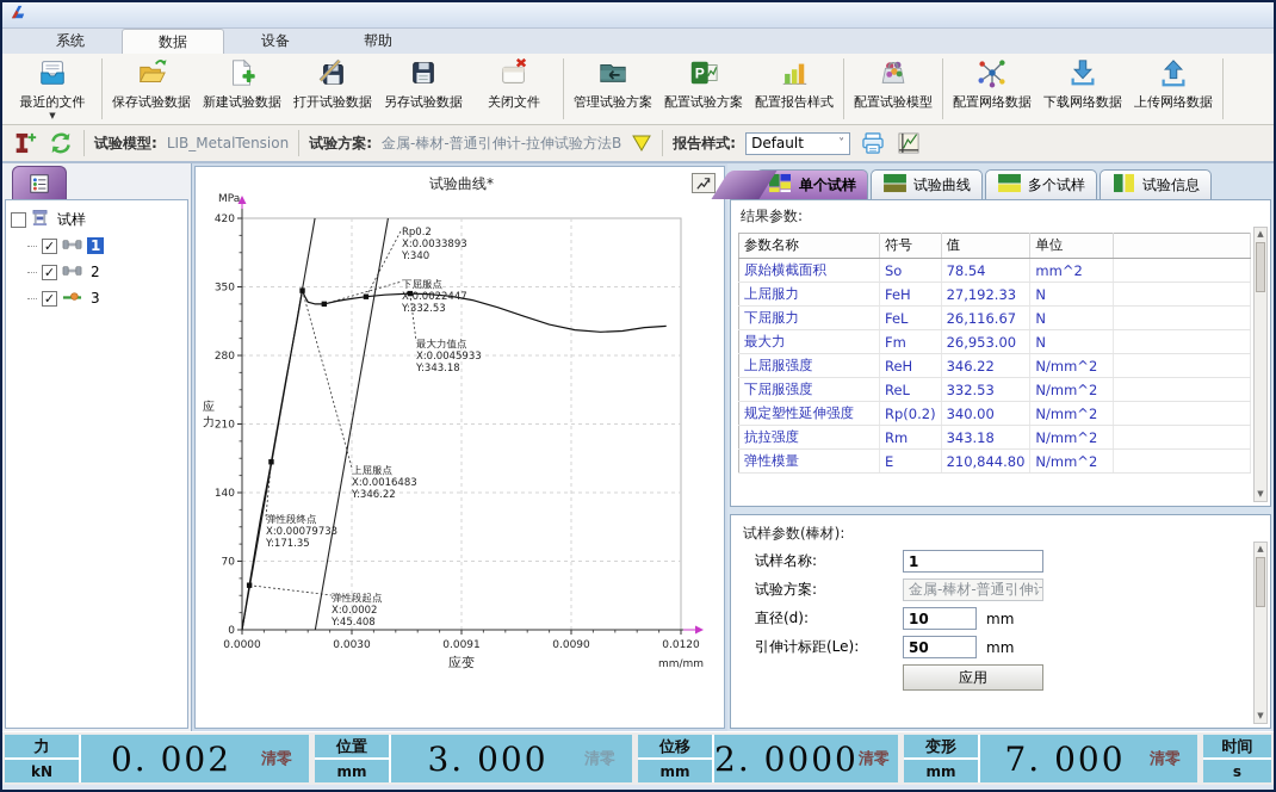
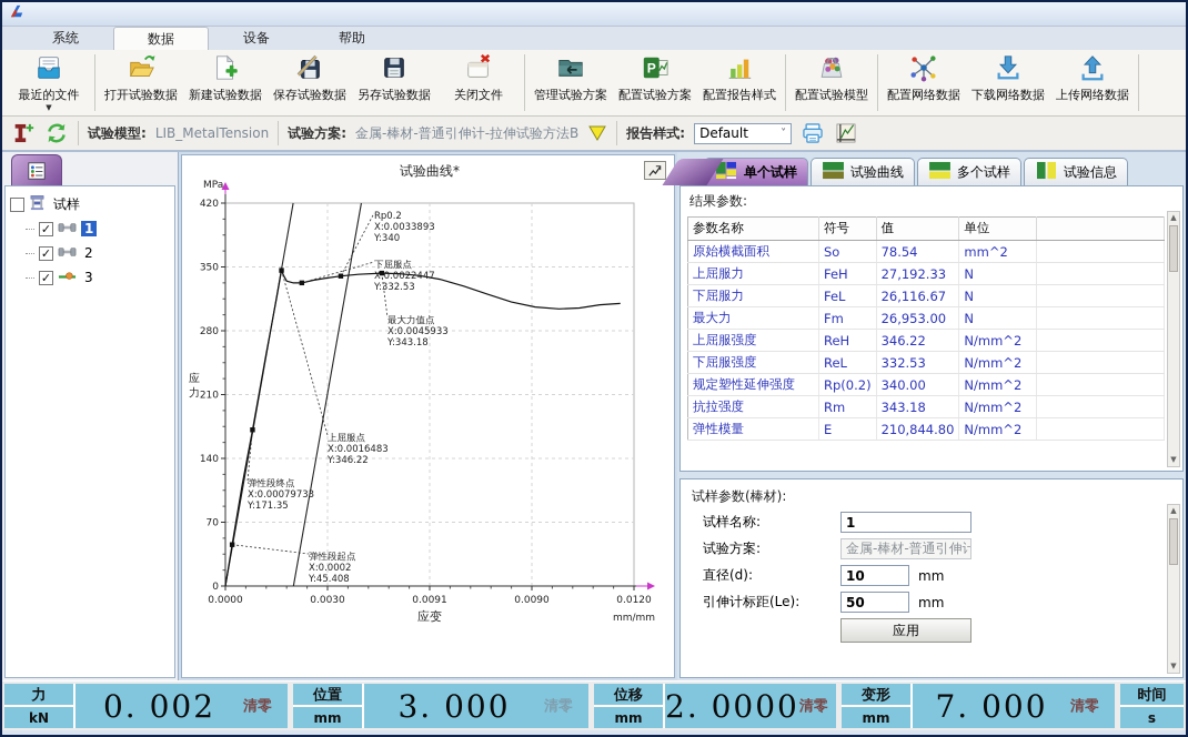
  系统
  数据
  设备
  帮助
  最近的文件
  ▼
- 保存试验数据
+ 打开试验数据
  新建试验数据
- 打开试验数据
+ 保存试验数据
  另存试验数据
  关闭文件
  管理试验方案
  P
  配置试验方案
  配置报告样式
  配置试验模型
  配置网络数据
  下载网络数据
  上传网络数据
  试验模型:
  LIB_MetalTension
  试验方案:
  金属-棒材-普通引伸计-拉伸试验方法B
  报告样式:
  Default
  ˅
  试样
  ✓
  1
  ✓
  2
  ✓
  3
  0
  70
  140
  210
  280
  350
  420
  0.0000
  0.0030
  0.0091
  0.0090
  0.0120
  弹性段起点
  X:0.0002
  Y:45.408
  弹性段终点
  X:0.00079733
  Y:171.35
  上屈服点
  X:0.0016483
  Y:346.22
  下屈服点
  X:0.0022447
  Y:332.53
  Rp0.2
  X:0.0033893
  Y:340
  最大力值点
  X:0.0045933
  Y:343.18
  试验曲线*
  MPa
  应
  力
  应变
  mm/mm
  单个试样
  试验曲线
  多个试样
  试验信息
  结果参数:
  参数名称	符号	值	单位
  原始横截面积	So	78.54	mm^2
  上屈服力	FeH	27,192.33	N
  下屈服力	FeL	26,116.67	N
  最大力	Fm	26,953.00	N
  上屈服强度	ReH	346.22	N/mm^2
  下屈服强度	ReL	332.53	N/mm^2
  规定塑性延伸强度	Rp(0.2)	340.00	N/mm^2
  抗拉强度	Rm	343.18	N/mm^2
  弹性模量	E	210,844.80	N/mm^2
  ▲
  ▼
  试样参数(棒材):
  试样名称:
  1
  试验方案:
  金属-棒材-普通引伸计
  直径(d):
  10
  mm
  引伸计标距(Le):
  50
  mm
  应用
  ▲
  ▼
  力
  kN
  0. 002
  清零
  位置
  mm
  3. 000
  清零
  位移
  mm
  2. 0000
  清零
  变形
  mm
  7. 000
  清零
  时间
  s
